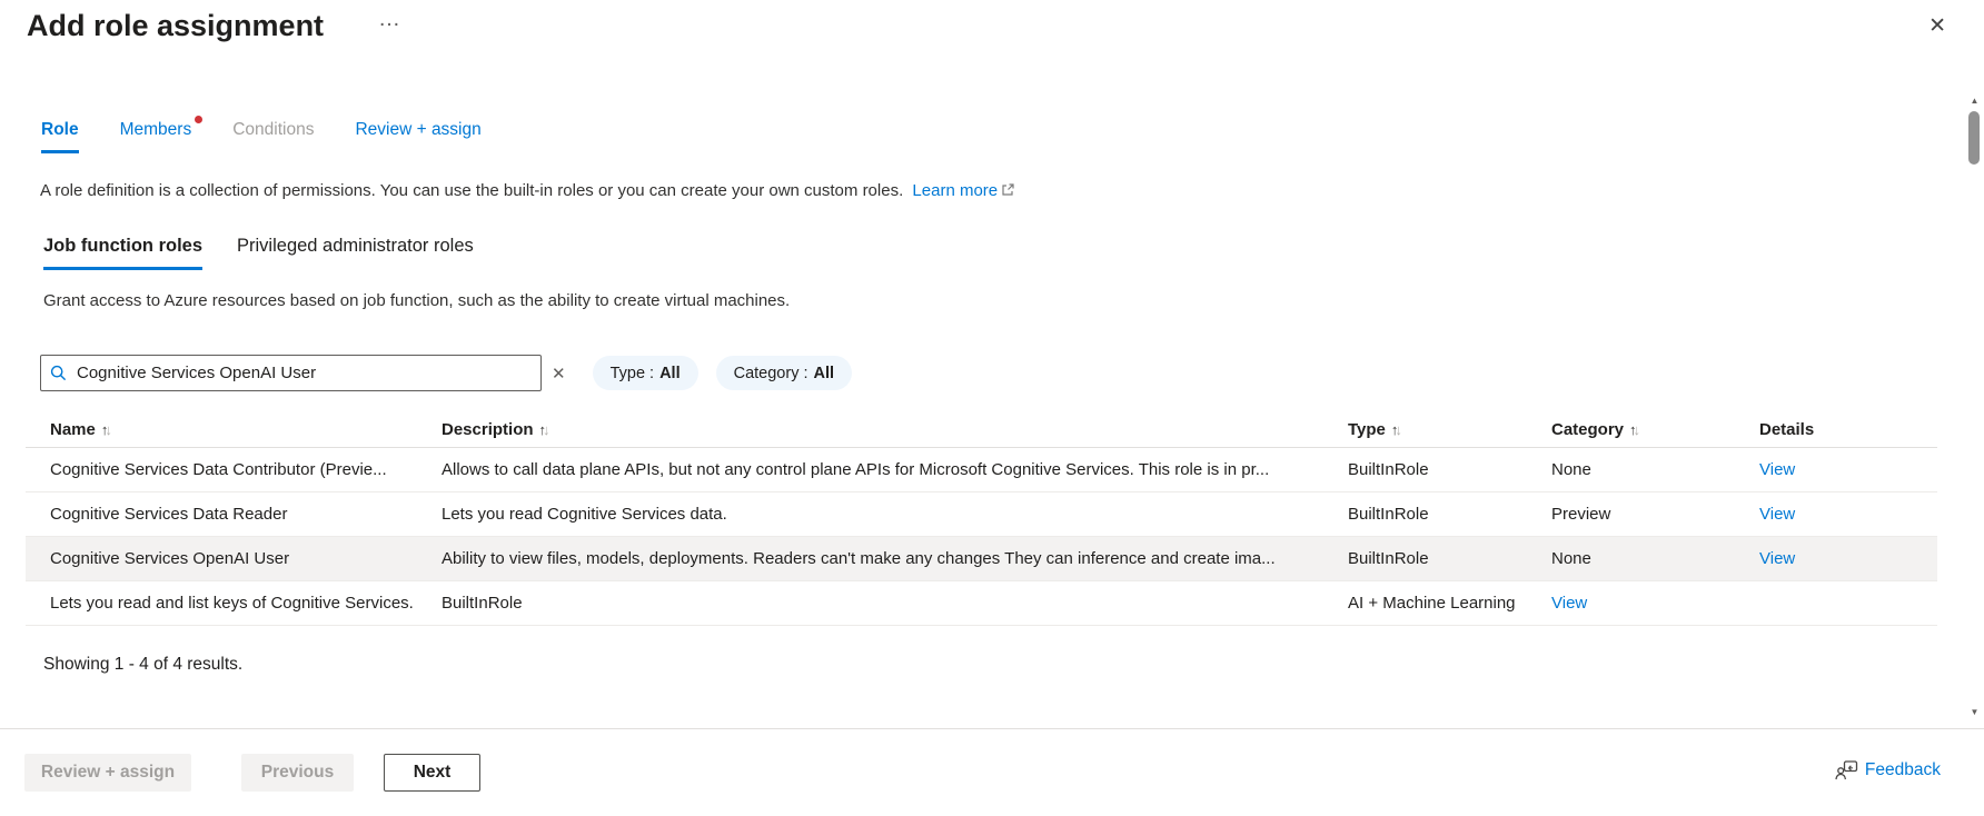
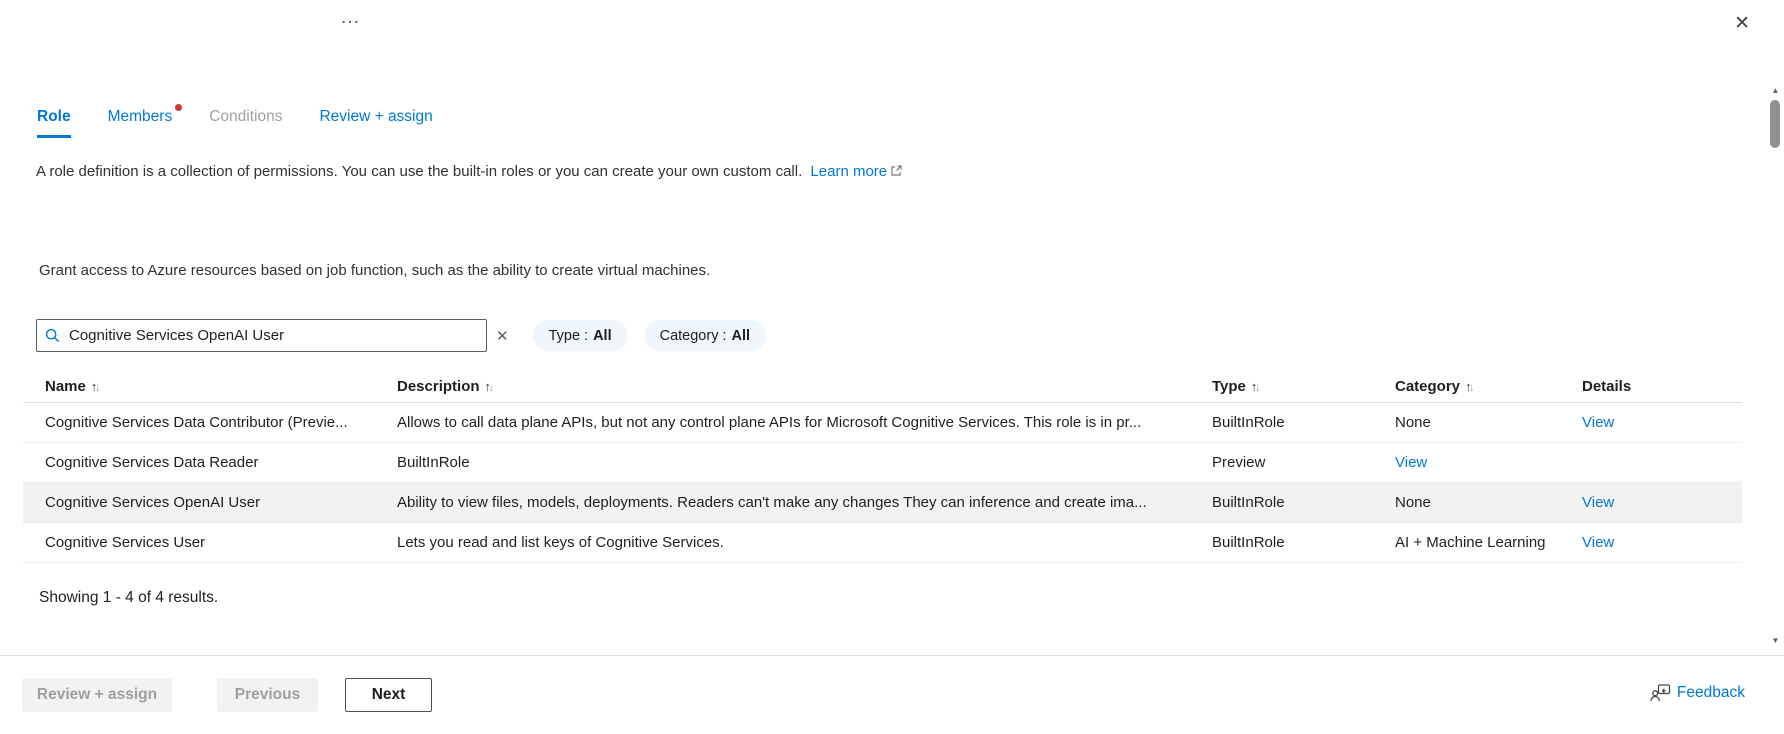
- Add role assignment
  …
  ✕
  Role
  Members
  Conditions
  Review + assign
- A role definition is a collection of permissions. You can use the built-in roles or you can create your own custom roles. Learn more
+ A role definition is a collection of permissions. You can use the built-in roles or you can create your own custom call. Learn more
- Job function roles
- Privileged administrator roles
  Grant access to Azure resources based on job function, such as the ability to create virtual machines.
  Cognitive Services OpenAI User
  ✕
  Type :
  All
  Category :
  All
  Name ↑↓
  Description ↑↓
  Type ↑↓
  Category ↑↓
  Details
  Cognitive Services Data Contributor (Previe...
  Allows to call data plane APIs, but not any control plane APIs for Microsoft Cognitive Services. This role is in pr...
  BuiltInRole
  None
  View
  Cognitive Services Data Reader
- Lets you read Cognitive Services data.
  BuiltInRole
  Preview
  View
  Cognitive Services OpenAI User
  Ability to view files, models, deployments. Readers can't make any changes They can inference and create ima...
  BuiltInRole
  None
  View
+ Cognitive Services User
  Lets you read and list keys of Cognitive Services.
  BuiltInRole
  AI + Machine Learning
  View
  Showing 1 - 4 of 4 results.
  ▲
  ▼
  Review + assign
  Previous
  Next
  Feedback
